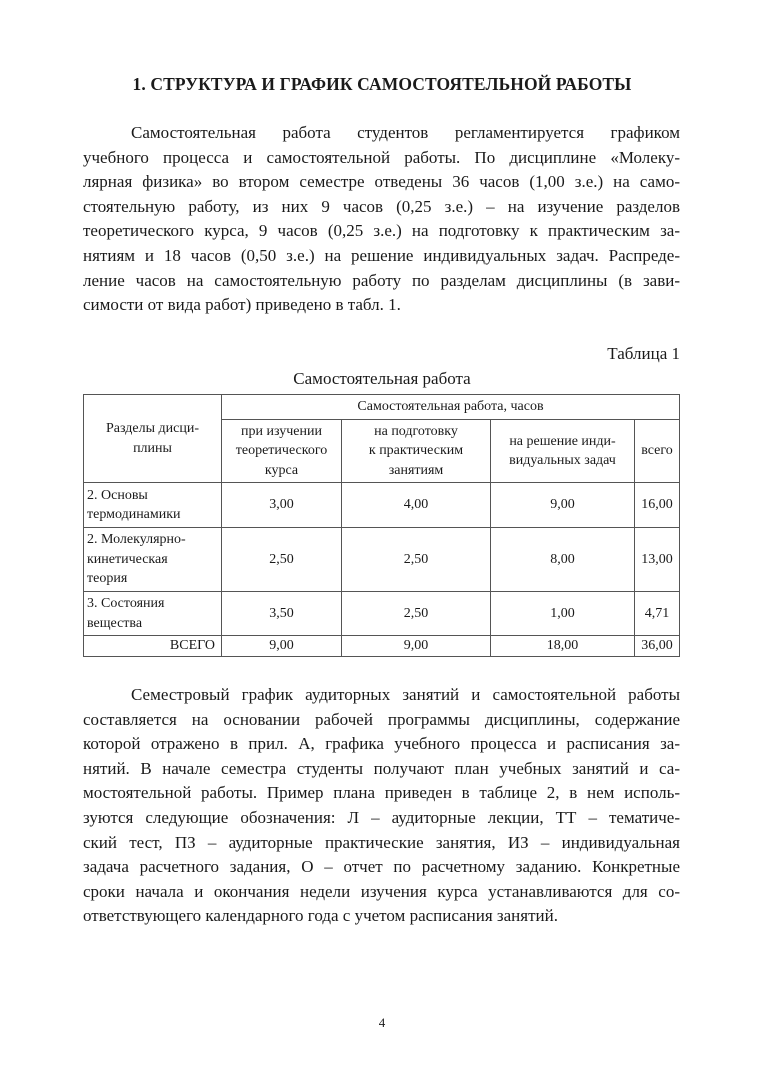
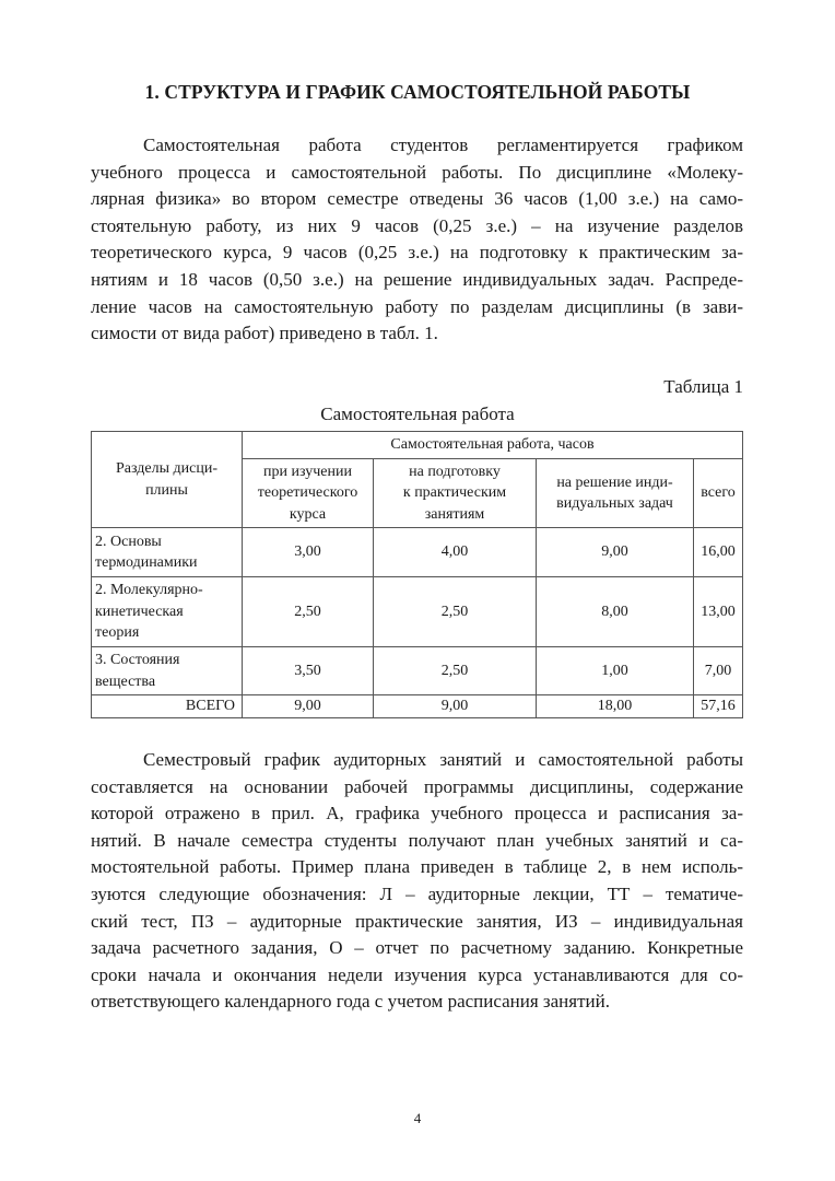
  1. СТРУКТУРА И ГРАФИК САМОСТОЯТЕЛЬНОЙ РАБОТЫ
  Самостоятельная работа студентов регламентируется графиком
  учебного процесса и самостоятельной работы. По дисциплине «Молеку-
  лярная физика» во втором семестре отведены 36 часов (1,00 з.е.) на само-
  стоятельную работу, из них 9 часов (0,25 з.е.) – на изучение разделов
  теоретического курса, 9 часов (0,25 з.е.) на подготовку к практическим за-
  нятиям и 18 часов (0,50 з.е.) на решение индивидуальных задач. Распреде-
  ление часов на самостоятельную работу по разделам дисциплины (в зави-
  симости от вида работ) приведено в табл. 1.
  Таблица 1
  Самостоятельная работа
  Разделы дисци- плины	Самостоятельная работа, часов
  при изучении теоретического курса	на подготовку к практическим занятиям	на решение инди- видуальных задач	всего
  2. Основы термодинамики	3,00	4,00	9,00	16,00
  2. Молекулярно- кинетическая теория	2,50	2,50	8,00	13,00
- 3. Состояния вещества	3,50	2,50	1,00	4,71
+ 3. Состояния вещества	3,50	2,50	1,00	7,00
- ВСЕГО	9,00	9,00	18,00	36,00
+ ВСЕГО	9,00	9,00	18,00	57,16
  Семестровый график аудиторных занятий и самостоятельной работы
  составляется на основании рабочей программы дисциплины, содержание
  которой отражено в прил. А, графика учебного процесса и расписания за-
  нятий. В начале семестра студенты получают план учебных занятий и са-
  мостоятельной работы. Пример плана приведен в таблице 2, в нем исполь-
  зуются следующие обозначения: Л – аудиторные лекции, ТТ – тематиче-
  ский тест, ПЗ – аудиторные практические занятия, ИЗ – индивидуальная
  задача расчетного задания, О – отчет по расчетному заданию. Конкретные
  сроки начала и окончания недели изучения курса устанавливаются для со-
  ответствующего календарного года с учетом расписания занятий.
  4
